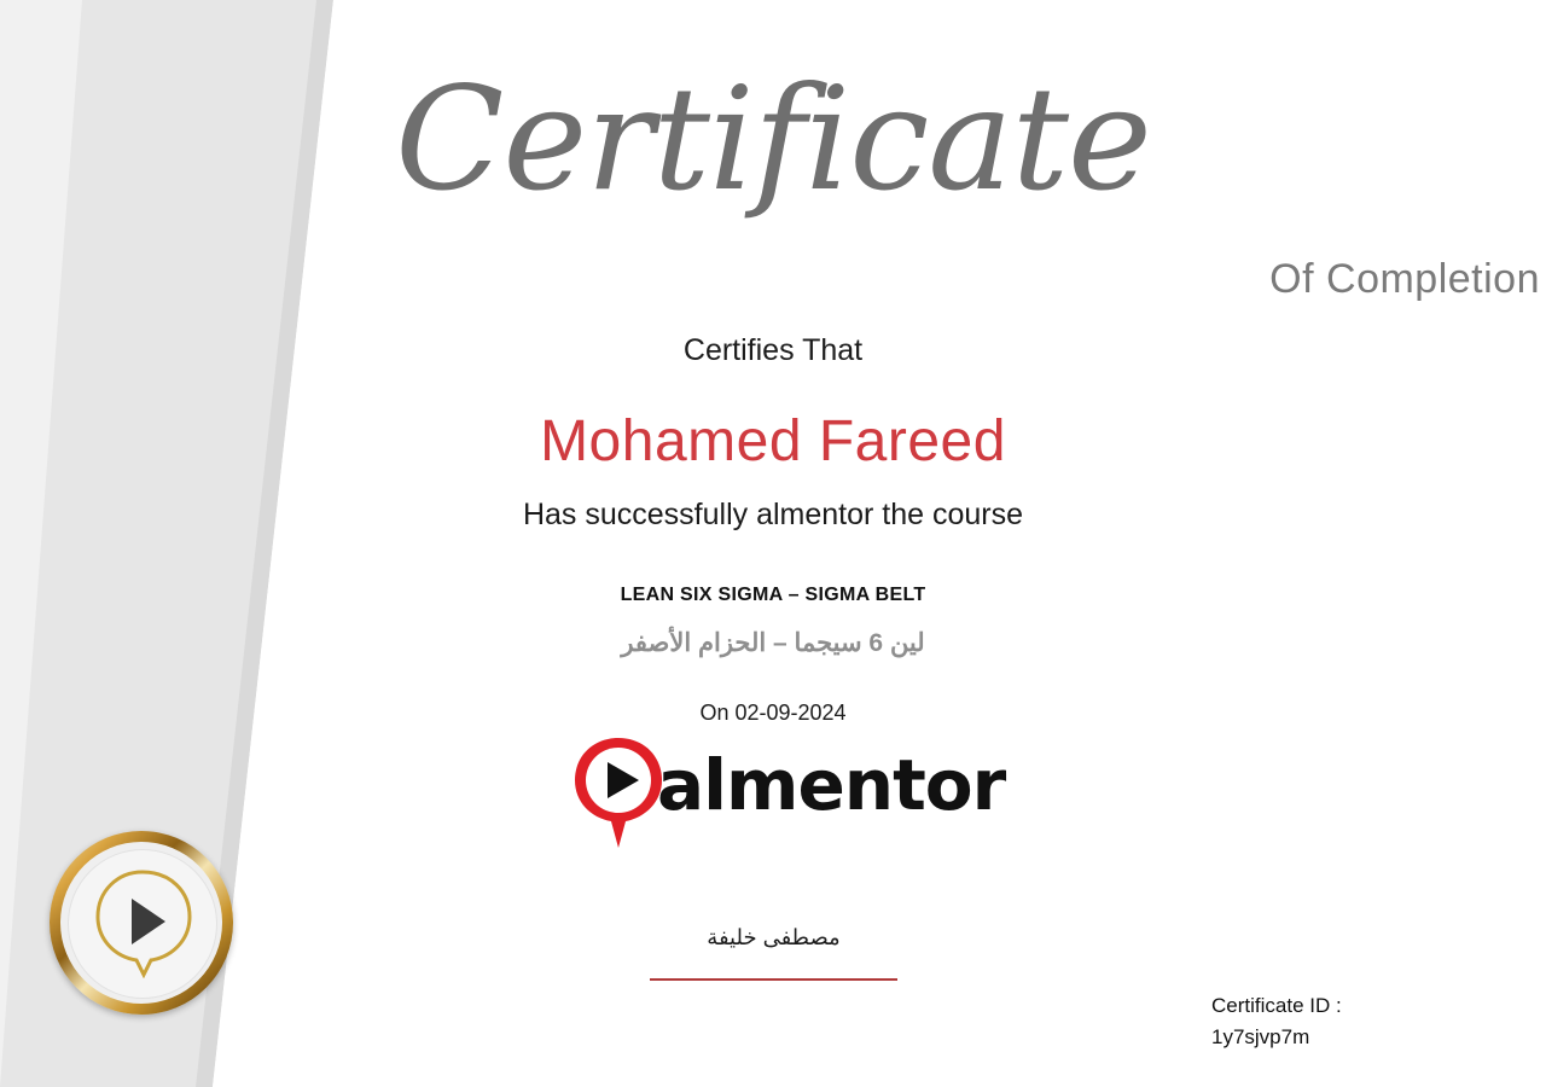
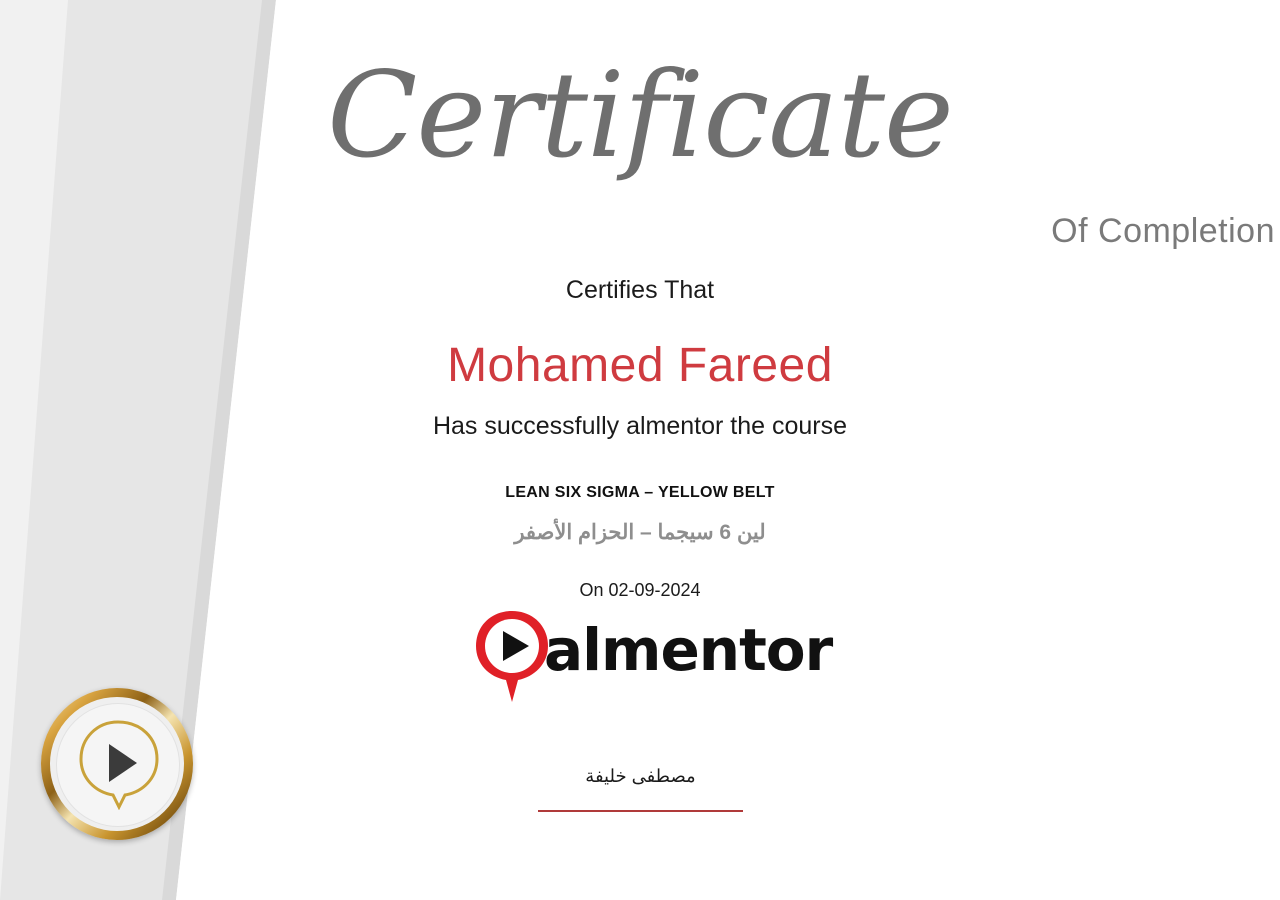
  Certificate
  Of Completion
  Certifies That
  Mohamed Fareed
  Has successfully almentor the course
- LEAN SIX SIGMA – SIGMA BELT
+ LEAN SIX SIGMA – YELLOW BELT
  لين 6 سيجما – الحزام الأصفر
  On 02-09-2024
  almentor
  مصطفى خليفة
- Certificate ID :
- 1y7sjvp7m
